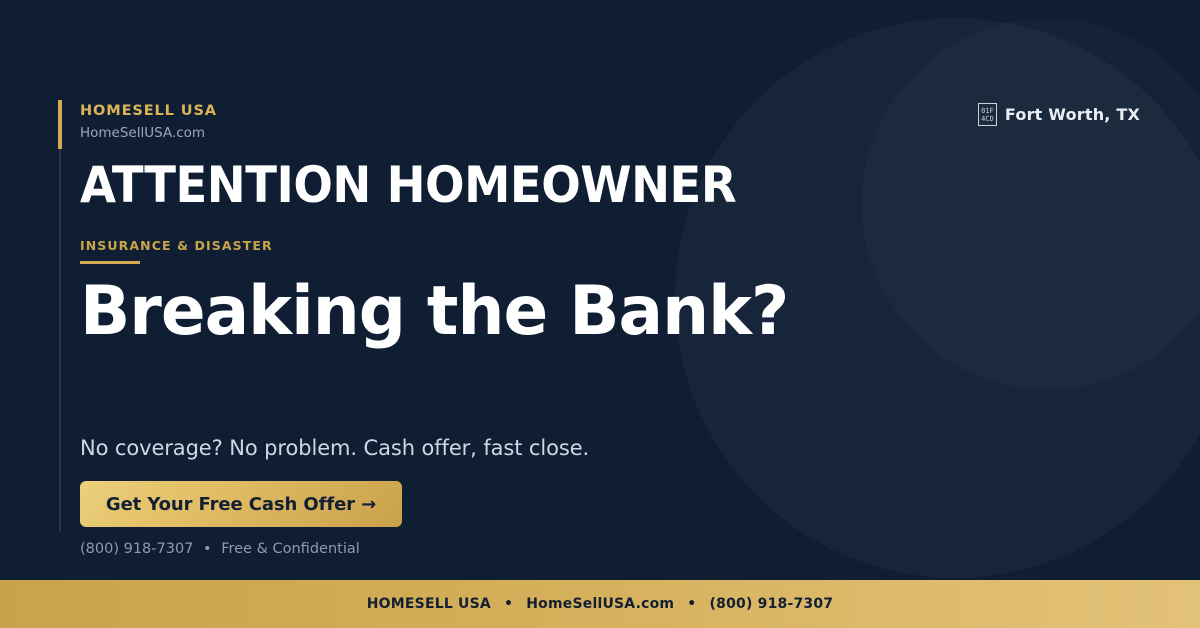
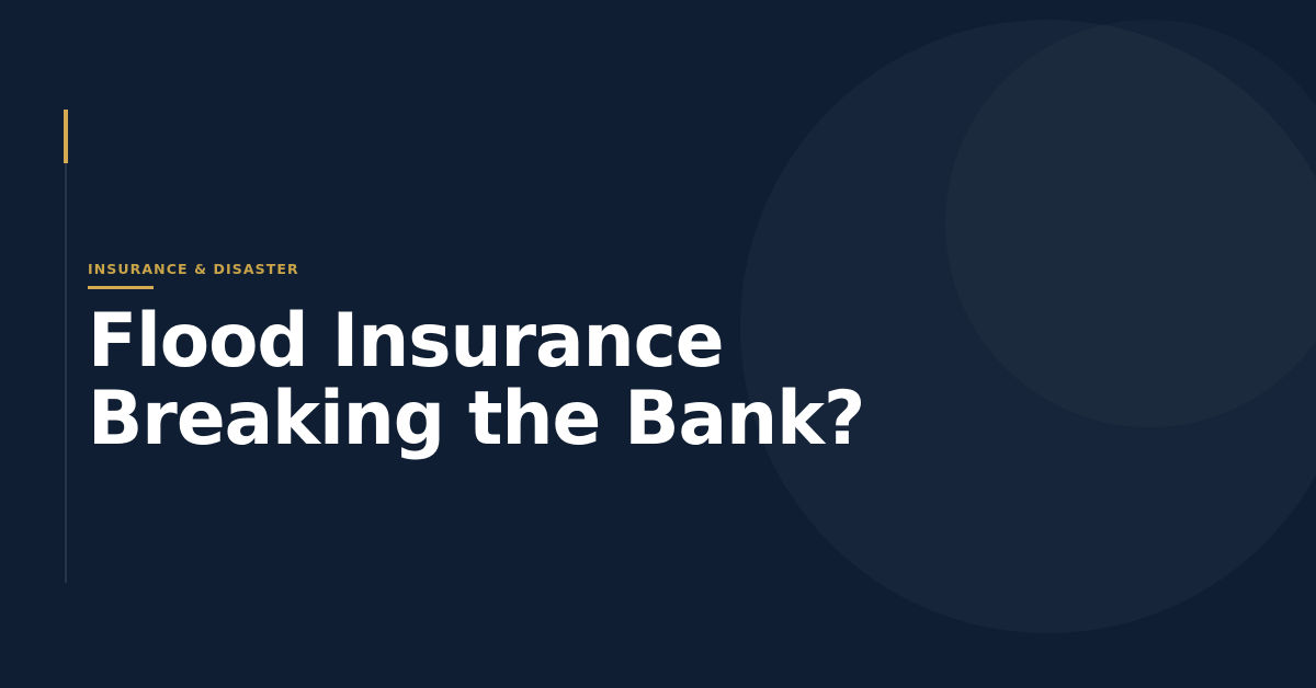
- HOMESELL USA
- HomeSellUSA.com
- 01F
- 4CD
- Fort Worth, TX
- ATTENTION HOMEOWNER
  INSURANCE & DISASTER
+ Flood Insurance
  Breaking the Bank?
- No coverage? No problem. Cash offer, fast close.
- Get Your Free Cash Offer →
- (800) 918-7307 • Free & Confidential
- HOMESELL USA • HomeSellUSA.com • (800) 918-7307
